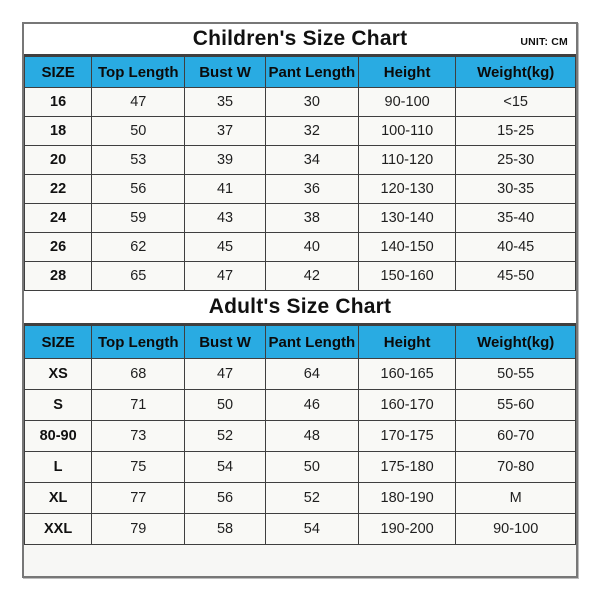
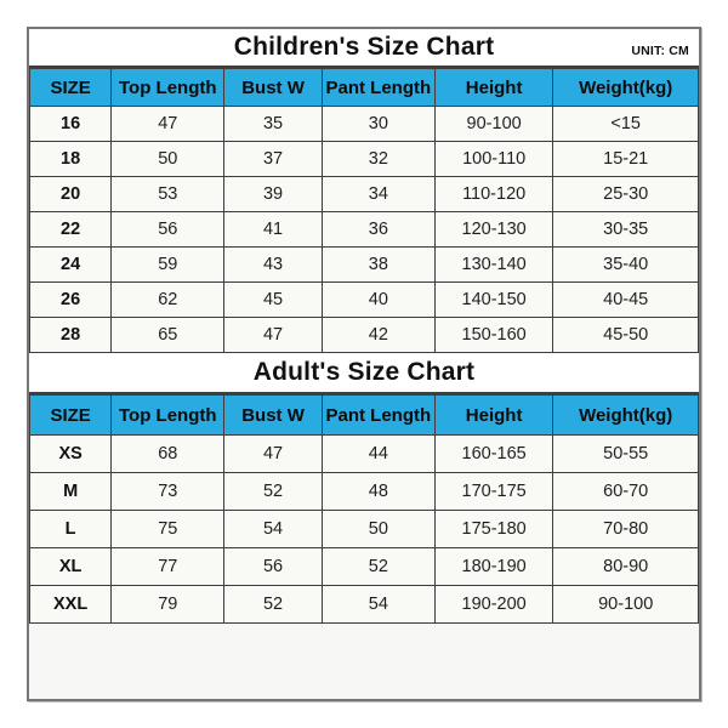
  Children's Size Chart
  UNIT: CM
  SIZE	Top Length	Bust W	Pant Length	Height	Weight(kg)
  16	47	35	30	90-100	<15
- 18	50	37	32	100-110	15-25
+ 18	50	37	32	100-110	15-21
  20	53	39	34	110-120	25-30
  22	56	41	36	120-130	30-35
  24	59	43	38	130-140	35-40
  26	62	45	40	140-150	40-45
  28	65	47	42	150-160	45-50
  Adult's Size Chart
  SIZE	Top Length	Bust W	Pant Length	Height	Weight(kg)
- XS	68	47	64	160-165	50-55
+ XS	68	47	44	160-165	50-55
- S	71	50	46	160-170	55-60
- 80-90	73	52	48	170-175	60-70
+ M	73	52	48	170-175	60-70
  L	75	54	50	175-180	70-80
- XL	77	56	52	180-190	M
+ XL	77	56	52	180-190	80-90
- XXL	79	58	54	190-200	90-100
+ XXL	79	52	54	190-200	90-100
